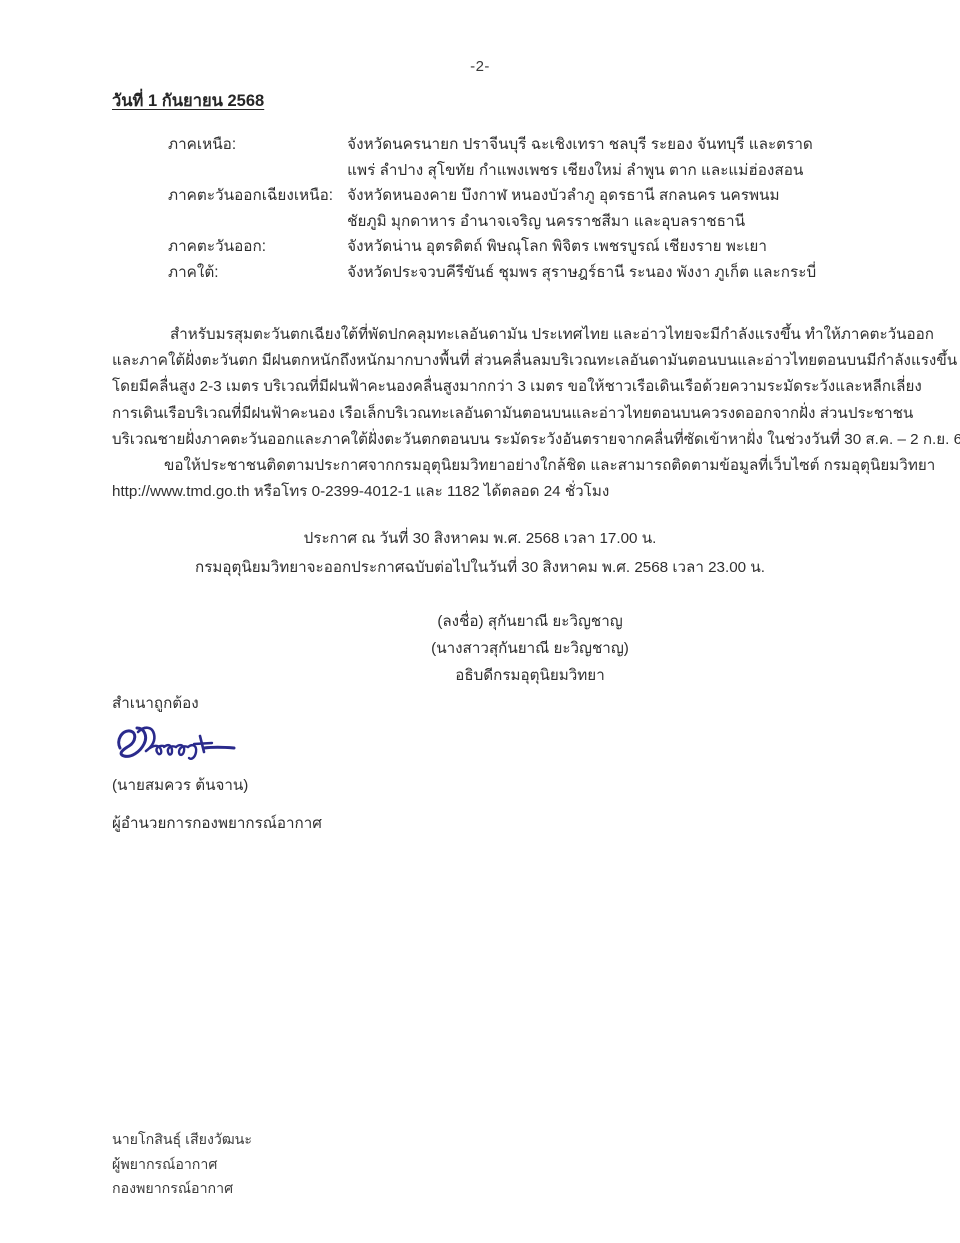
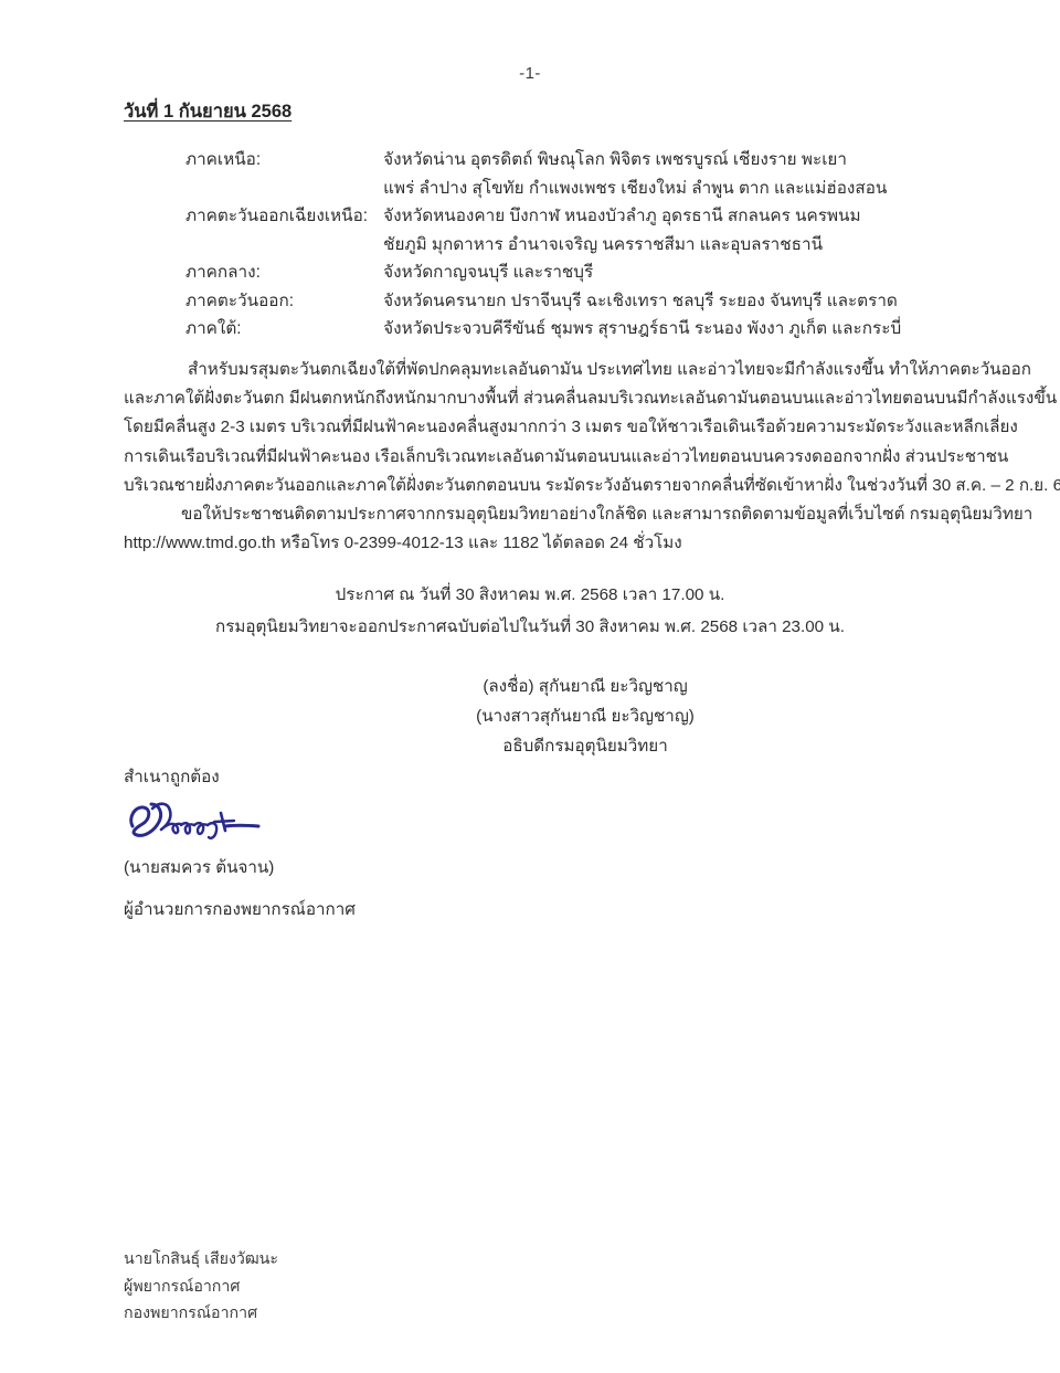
- -2-
+ -1-
  วันที่ 1 กันยายน 2568
- ภาคเหนือ:	จังหวัดนครนายก ปราจีนบุรี ฉะเชิงเทรา ชลบุรี ระยอง จันทบุรี และตราด แพร่ ลำปาง สุโขทัย กำแพงเพชร เชียงใหม่ ลำพูน ตาก และแม่ฮ่องสอน
+ ภาคเหนือ:	จังหวัดน่าน อุตรดิตถ์ พิษณุโลก พิจิตร เพชรบูรณ์ เชียงราย พะเยา แพร่ ลำปาง สุโขทัย กำแพงเพชร เชียงใหม่ ลำพูน ตาก และแม่ฮ่องสอน
  ภาคตะวันออกเฉียงเหนือ:	จังหวัดหนองคาย บึงกาฬ หนองบัวลำภู อุดรธานี สกลนคร นครพนม ชัยภูมิ มุกดาหาร อำนาจเจริญ นครราชสีมา และอุบลราชธานี
+ ภาคกลาง:	จังหวัดกาญจนบุรี และราชบุรี
- ภาคตะวันออก:	จังหวัดน่าน อุตรดิตถ์ พิษณุโลก พิจิตร เพชรบูรณ์ เชียงราย พะเยา
+ ภาคตะวันออก:	จังหวัดนครนายก ปราจีนบุรี ฉะเชิงเทรา ชลบุรี ระยอง จันทบุรี และตราด
  ภาคใต้:	จังหวัดประจวบคีรีขันธ์ ชุมพร สุราษฎร์ธานี ระนอง พังงา ภูเก็ต และกระบี่
  สำหรับมรสุมตะวันตกเฉียงใต้ที่พัดปกคลุมทะเลอันดามัน ประเทศไทย และอ่าวไทยจะมีกำลังแรงขึ้น ทำให้ภาคตะวันออก
  และภาคใต้ฝั่งตะวันตก มีฝนตกหนักถึงหนักมากบางพื้นที่ ส่วนคลื่นลมบริเวณทะเลอันดามันตอนบนและอ่าวไทยตอนบนมีกำลังแรงขึ้น
  โดยมีคลื่นสูง 2-3 เมตร บริเวณที่มีฝนฟ้าคะนองคลื่นสูงมากกว่า 3 เมตร ขอให้ชาวเรือเดินเรือด้วยความระมัดระวังและหลีกเลี่ยง
  การเดินเรือบริเวณที่มีฝนฟ้าคะนอง เรือเล็กบริเวณทะเลอันดามันตอนบนและอ่าวไทยตอนบนควรงดออกจากฝั่ง ส่วนประชาชน
  บริเวณชายฝั่งภาคตะวันออกและภาคใต้ฝั่งตะวันตกตอนบน ระมัดระวังอันตรายจากคลื่นที่ซัดเข้าหาฝั่ง ในช่วงวันที่ 30 ส.ค. – 2 ก.ย. 6
  ขอให้ประชาชนติดตามประกาศจากกรมอุตุนิยมวิทยาอย่างใกล้ชิด และสามารถติดตามข้อมูลที่เว็บไซต์ กรมอุตุนิยมวิทยา
- http://www.tmd.go.th หรือโทร 0-2399-4012-1 และ 1182 ได้ตลอด 24 ชั่วโมง
+ http://www.tmd.go.th หรือโทร 0-2399-4012-13 และ 1182 ได้ตลอด 24 ชั่วโมง
  ประกาศ ณ วันที่ 30 สิงหาคม พ.ศ. 2568 เวลา 17.00 น.
  กรมอุตุนิยมวิทยาจะออกประกาศฉบับต่อไปในวันที่ 30 สิงหาคม พ.ศ. 2568 เวลา 23.00 น.
  (ลงชื่อ) สุกันยาณี ยะวิญชาญ
  (นางสาวสุกันยาณี ยะวิญชาญ)
  อธิบดีกรมอุตุนิยมวิทยา
  สำเนาถูกต้อง
  (นายสมควร ต้นจาน)
  ผู้อำนวยการกองพยากรณ์อากาศ
  นายโกสินธุ์ เสียงวัฒนะ
  ผู้พยากรณ์อากาศ
  กองพยากรณ์อากาศ
